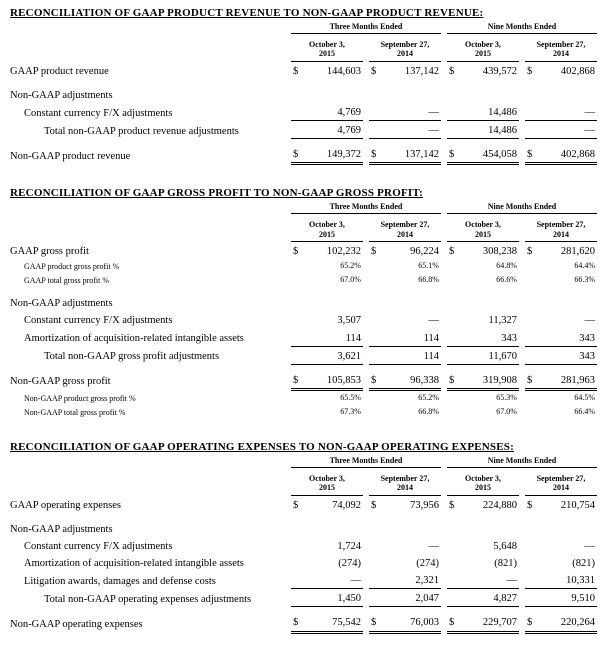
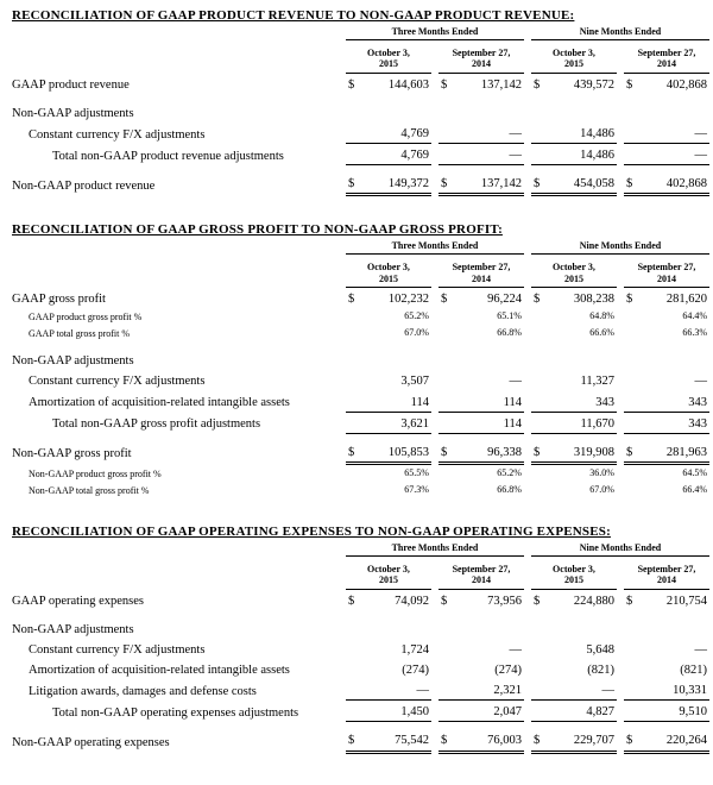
  RECONCILIATION OF GAAP PRODUCT REVENUE TO NON-GAAP PRODUCT REVENUE:
  	Three Months Ended		Nine Months Ended
  	October 3, 2015		September 27, 2014		October 3, 2015		September 27, 2014
  GAAP product revenue	$ 144,603		$ 137,142		$ 439,572		$ 402,868
  Non-GAAP adjustments
  Constant currency F/X adjustments	4,769		—		14,486		—
  Total non-GAAP product revenue adjustments	4,769		—		14,486		—
  Non-GAAP product revenue	$ 149,372		$ 137,142		$ 454,058		$ 402,868
  RECONCILIATION OF GAAP GROSS PROFIT TO NON-GAAP GROSS PROFIT:
  	Three Months Ended		Nine Months Ended
  	October 3, 2015		September 27, 2014		October 3, 2015		September 27, 2014
  GAAP gross profit	$ 102,232		$ 96,224		$ 308,238		$ 281,620
  GAAP product gross profit %	65.2%		65.1%		64.8%		64.4%
  GAAP total gross profit %	67.0%		66.8%		66.6%		66.3%
  Non-GAAP adjustments
  Constant currency F/X adjustments	3,507		—		11,327		—
  Amortization of acquisition-related intangible assets	114		114		343		343
  Total non-GAAP gross profit adjustments	3,621		114		11,670		343
  Non-GAAP gross profit	$ 105,853		$ 96,338		$ 319,908		$ 281,963
- Non-GAAP product gross profit %	65.5%		65.2%		65.3%		64.5%
+ Non-GAAP product gross profit %	65.5%		65.2%		36.0%		64.5%
  Non-GAAP total gross profit %	67.3%		66.8%		67.0%		66.4%
  RECONCILIATION OF GAAP OPERATING EXPENSES TO NON-GAAP OPERATING EXPENSES:
  	Three Months Ended		Nine Months Ended
  	October 3, 2015		September 27, 2014		October 3, 2015		September 27, 2014
  GAAP operating expenses	$ 74,092		$ 73,956		$ 224,880		$ 210,754
  Non-GAAP adjustments
  Constant currency F/X adjustments	1,724		—		5,648		—
  Amortization of acquisition-related intangible assets	(274)		(274)		(821)		(821)
  Litigation awards, damages and defense costs	—		2,321		—		10,331
  Total non-GAAP operating expenses adjustments	1,450		2,047		4,827		9,510
  Non-GAAP operating expenses	$ 75,542		$ 76,003		$ 229,707		$ 220,264
